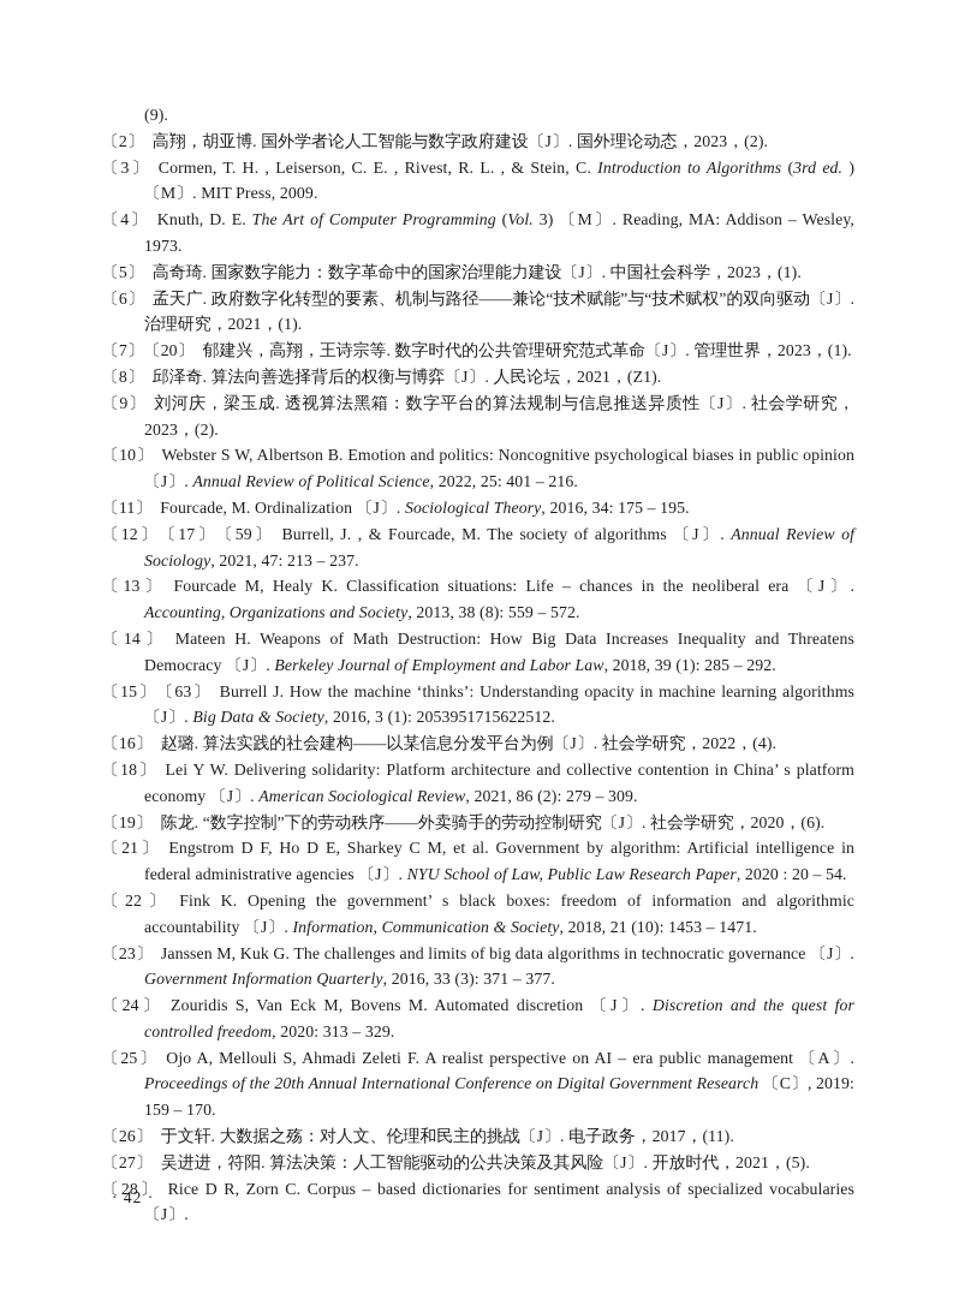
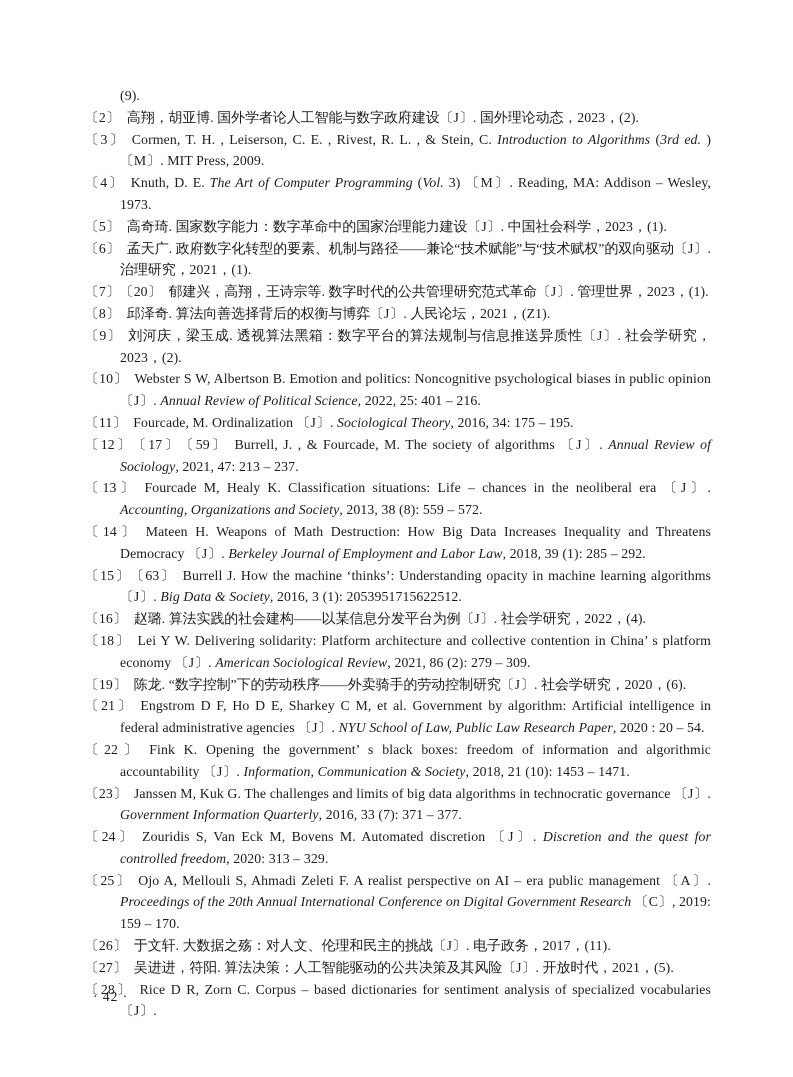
  (9).
  〔2〕 高翔，胡亚博. 国外学者论人工智能与数字政府建设〔J〕. 国外理论动态，2023，(2).
  〔3〕 Cormen, T. H. , Leiserson, C. E. , Rivest, R. L. , & Stein, C. Introduction to Algorithms (3rd ed. ) 〔M〕. MIT Press, 2009.
  〔4〕 Knuth, D. E. The Art of Computer Programming (Vol. 3) 〔M〕. Reading, MA: Addison – Wesley, 1973.
  〔5〕 高奇琦. 国家数字能力：数字革命中的国家治理能力建设〔J〕. 中国社会科学，2023，(1).
  〔6〕 孟天广. 政府数字化转型的要素、机制与路径——兼论“技术赋能”与“技术赋权”的双向驱动〔J〕. 治理研究，2021，(1).
  〔7〕〔20〕 郁建兴，高翔，王诗宗等. 数字时代的公共管理研究范式革命〔J〕. 管理世界，2023，(1).
  〔8〕 邱泽奇. 算法向善选择背后的权衡与博弈〔J〕. 人民论坛，2021，(Z1).
  〔9〕 刘河庆，梁玉成. 透视算法黑箱：数字平台的算法规制与信息推送异质性〔J〕. 社会学研究，2023，(2).
  〔10〕 Webster S W, Albertson B. Emotion and politics: Noncognitive psychological biases in public opinion 〔J〕. Annual Review of Political Science, 2022, 25: 401 – 216.
  〔11〕 Fourcade, M. Ordinalization 〔J〕. Sociological Theory, 2016, 34: 175 – 195.
  〔12〕〔17〕〔59〕 Burrell, J. , & Fourcade, M. The society of algorithms 〔J〕. Annual Review of Sociology, 2021, 47: 213 – 237.
  〔13〕 Fourcade M, Healy K. Classification situations: Life – chances in the neoliberal era 〔J〕. Accounting, Organizations and Society, 2013, 38 (8): 559 – 572.
  〔14〕 Mateen H. Weapons of Math Destruction: How Big Data Increases Inequality and Threatens Democracy 〔J〕. Berkeley Journal of Employment and Labor Law, 2018, 39 (1): 285 – 292.
  〔15〕〔63〕 Burrell J. How the machine ‘thinks’: Understanding opacity in machine learning algorithms 〔J〕. Big Data & Society, 2016, 3 (1): 2053951715622512.
  〔16〕 赵璐. 算法实践的社会建构——以某信息分发平台为例〔J〕. 社会学研究，2022，(4).
  〔18〕 Lei Y W. Delivering solidarity: Platform architecture and collective contention in China’ s platform economy 〔J〕. American Sociological Review, 2021, 86 (2): 279 – 309.
  〔19〕 陈龙. “数字控制”下的劳动秩序——外卖骑手的劳动控制研究〔J〕. 社会学研究，2020，(6).
  〔21〕 Engstrom D F, Ho D E, Sharkey C M, et al. Government by algorithm: Artificial intelligence in federal administrative agencies 〔J〕. NYU School of Law, Public Law Research Paper, 2020 : 20 – 54.
  〔22〕 Fink K. Opening the government’ s black boxes: freedom of information and algorithmic accountability 〔J〕. Information, Communication & Society, 2018, 21 (10): 1453 – 1471.
- 〔23〕 Janssen M, Kuk G. The challenges and limits of big data algorithms in technocratic governance 〔J〕. Government Information Quarterly, 2016, 33 (3): 371 – 377.
+ 〔23〕 Janssen M, Kuk G. The challenges and limits of big data algorithms in technocratic governance 〔J〕. Government Information Quarterly, 2016, 33 (7): 371 – 377.
  〔24〕 Zouridis S, Van Eck M, Bovens M. Automated discretion 〔J〕. Discretion and the quest for controlled freedom, 2020: 313 – 329.
  〔25〕 Ojo A, Mellouli S, Ahmadi Zeleti F. A realist perspective on AI – era public management 〔A〕. Proceedings of the 20th Annual International Conference on Digital Government Research 〔C〕, 2019: 159 – 170.
  〔26〕 于文轩. 大数据之殇：对人文、伦理和民主的挑战〔J〕. 电子政务，2017，(11).
  〔27〕 吴进进，符阳. 算法决策：人工智能驱动的公共决策及其风险〔J〕. 开放时代，2021，(5).
  〔28〕 Rice D R, Zorn C. Corpus – based dictionaries for sentiment analysis of specialized vocabularies 〔J〕.
  · 42 ·
